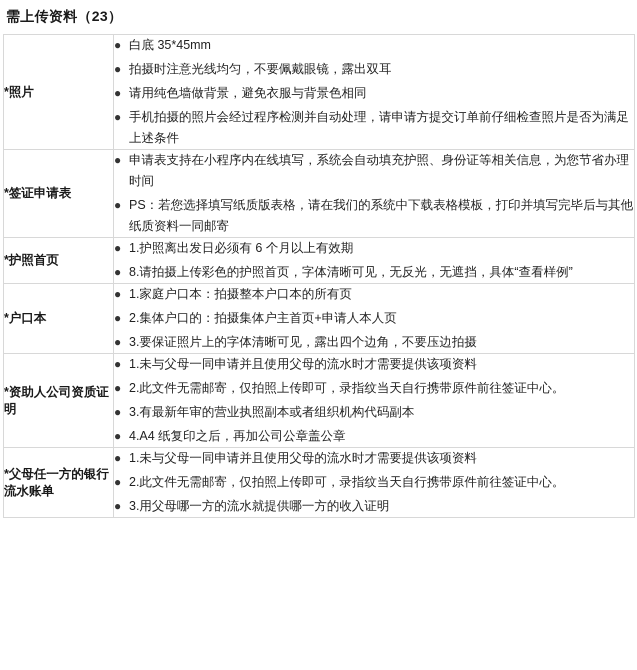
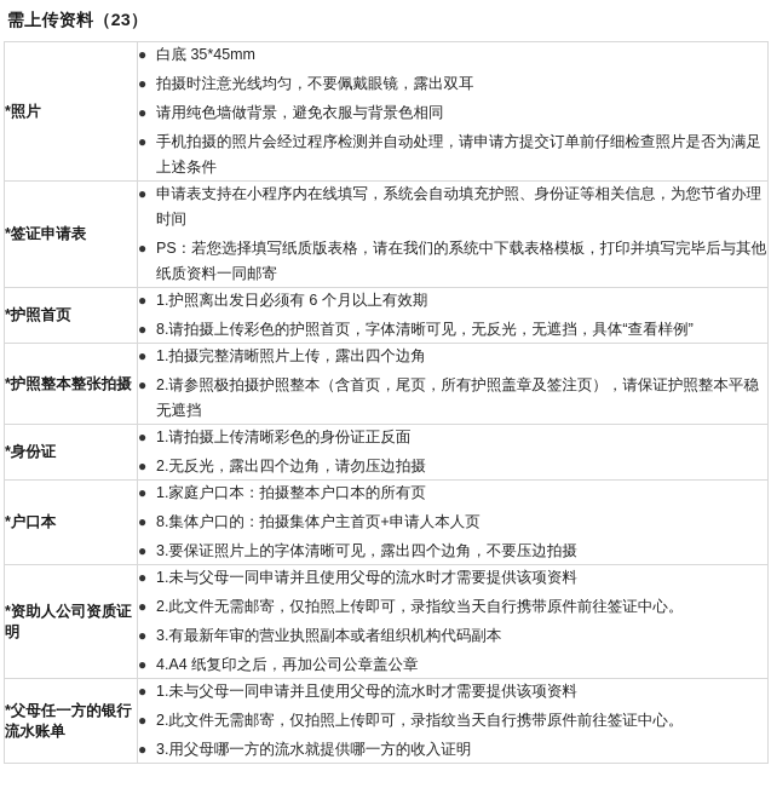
  需上传资料（23）
  *照片	● 白底 35*45mm ● 拍摄时注意光线均匀，不要佩戴眼镜，露出双耳 ● 请用纯色墙做背景，避免衣服与背景色相同 ● 手机拍摄的照片会经过程序检测并自动处理，请申请方提交订单前仔细检查照片是否为满足上述条件
  *签证申请表	● 申请表支持在小程序内在线填写，系统会自动填充护照、身份证等相关信息，为您节省办理时间 ● PS：若您选择填写纸质版表格，请在我们的系统中下载表格模板，打印并填写完毕后与其他纸质资料一同邮寄
  *护照首页	● 1.护照离出发日必须有 6 个月以上有效期 ● 8.请拍摄上传彩色的护照首页，字体清晰可见，无反光，无遮挡，具体“查看样例”
+ *护照整本整张拍摄	● 1.拍摄完整清晰照片上传，露出四个边角 ● 2.请参照极拍摄护照整本（含首页，尾页，所有护照盖章及签注页），请保证护照整本平稳无遮挡
+ *身份证	● 1.请拍摄上传清晰彩色的身份证正反面 ● 2.无反光，露出四个边角，请勿压边拍摄
- *户口本	● 1.家庭户口本：拍摄整本户口本的所有页 ● 2.集体户口的：拍摄集体户主首页+申请人本人页 ● 3.要保证照片上的字体清晰可见，露出四个边角，不要压边拍摄
+ *户口本	● 1.家庭户口本：拍摄整本户口本的所有页 ● 8.集体户口的：拍摄集体户主首页+申请人本人页 ● 3.要保证照片上的字体清晰可见，露出四个边角，不要压边拍摄
  *资助人公司资质证明	● 1.未与父母一同申请并且使用父母的流水时才需要提供该项资料 ● 2.此文件无需邮寄，仅拍照上传即可，录指纹当天自行携带原件前往签证中心。 ● 3.有最新年审的营业执照副本或者组织机构代码副本 ● 4.A4 纸复印之后，再加公司公章盖公章
  *父母任一方的银行流水账单	● 1.未与父母一同申请并且使用父母的流水时才需要提供该项资料 ● 2.此文件无需邮寄，仅拍照上传即可，录指纹当天自行携带原件前往签证中心。 ● 3.用父母哪一方的流水就提供哪一方的收入证明
